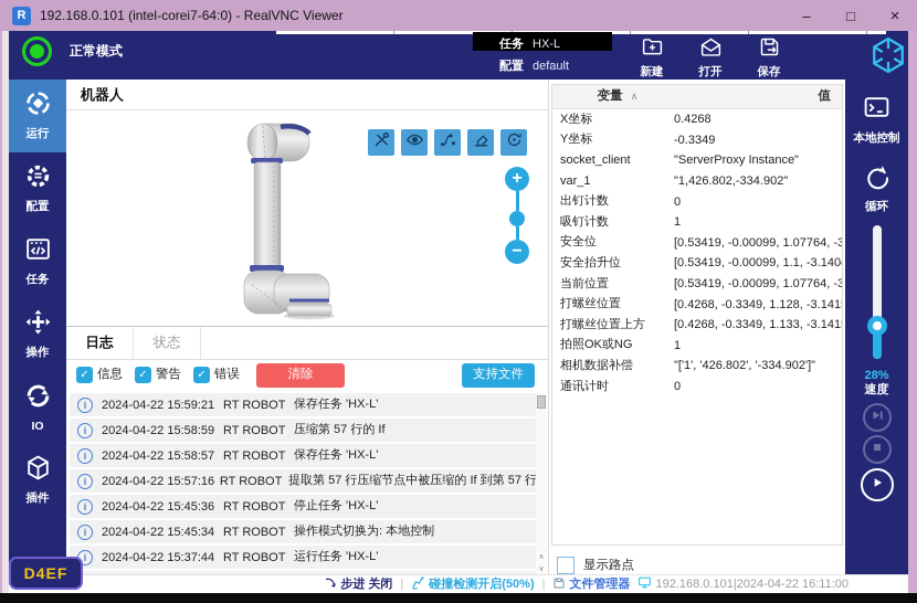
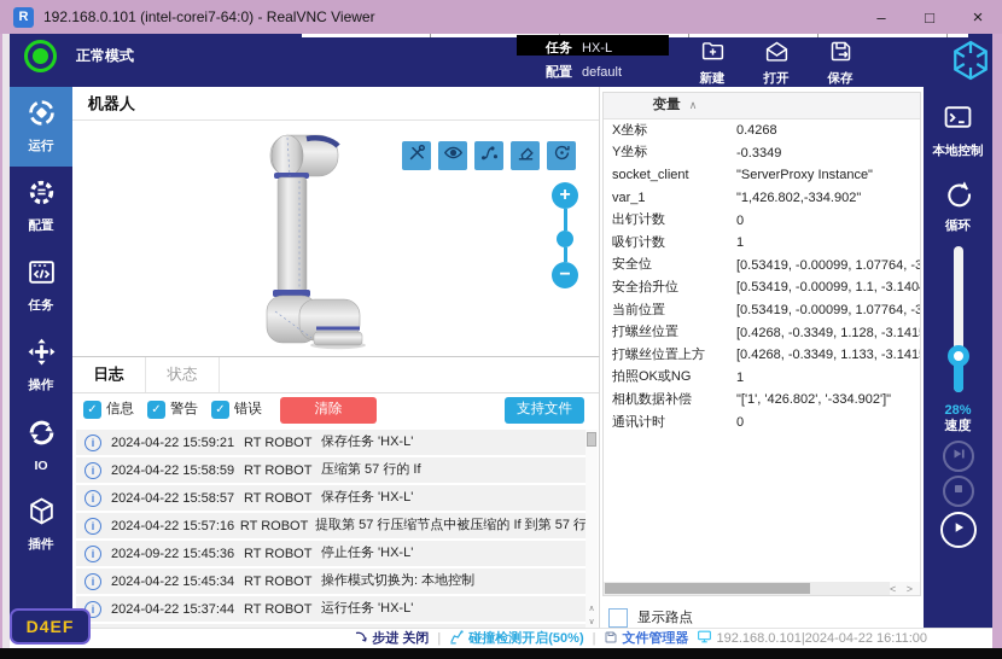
  R
  192.168.0.101 (intel-corei7-64:0) - RealVNC Viewer
  –
  □
  ×
  正常模式
  任务
  HX-L
  配置
  default
  新建
  打开
  保存
  运行
  配置
  任务
  操作
  IO
  插件
  机器人
  +
  −
  日志
  状态
  ✓
  信息
  ✓
  警告
  ✓
  错误
  清除
  支持文件
  i
  2024-04-22 15:59:21
  RT ROBOT
  保存任务 'HX-L'
  i
  2024-04-22 15:58:59
  RT ROBOT
  压缩第 57 行的 If
  i
  2024-04-22 15:58:57
  RT ROBOT
  保存任务 'HX-L'
  i
  2024-04-22 15:57:16
  RT ROBOT
  提取第 57 行压缩节点中被压缩的 If 到第 57 行
  i
- 2024-04-22 15:45:36
+ 2024-09-22 15:45:36
  RT ROBOT
  停止任务 'HX-L'
  i
  2024-04-22 15:45:34
  RT ROBOT
  操作模式切换为: 本地控制
  i
  2024-04-22 15:37:44
  RT ROBOT
  运行任务 'HX-L'
  变量 ∧
- 值
  X坐标
  0.4268
  Y坐标
  -0.3349
  socket_client
  "ServerProxy Instance"
  var_1
  "1,426.802,-334.902"
  出钉计数
  0
  吸钉计数
  1
  安全位
  [0.53419, -0.00099, 1.07764, -3
  安全抬升位
  [0.53419, -0.00099, 1.1, -3.140
  当前位置
  [0.53419, -0.00099, 1.07764, -3
  打螺丝位置
  [0.4268, -0.3349, 1.128, -3.141
  打螺丝位置上方
  [0.4268, -0.3349, 1.133, -3.141
  拍照OK或NG
  1
  相机数据补偿
  "['1', '426.802', '-334.902']"
  通讯计时
  0
+ < >
  显示路点
  本地控制
  循环
  28%
  速度
  步进 关闭
  |
  碰撞检测开启(50%)
  |
  文件管理器
  192.168.0.101|2024-04-22 16:11:00
  D4EF
